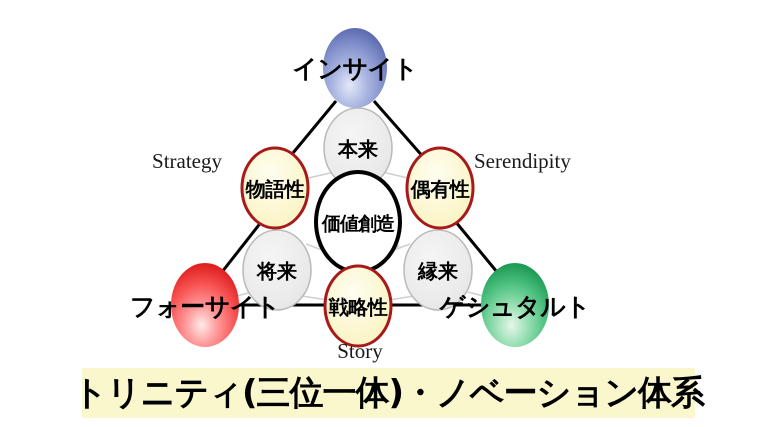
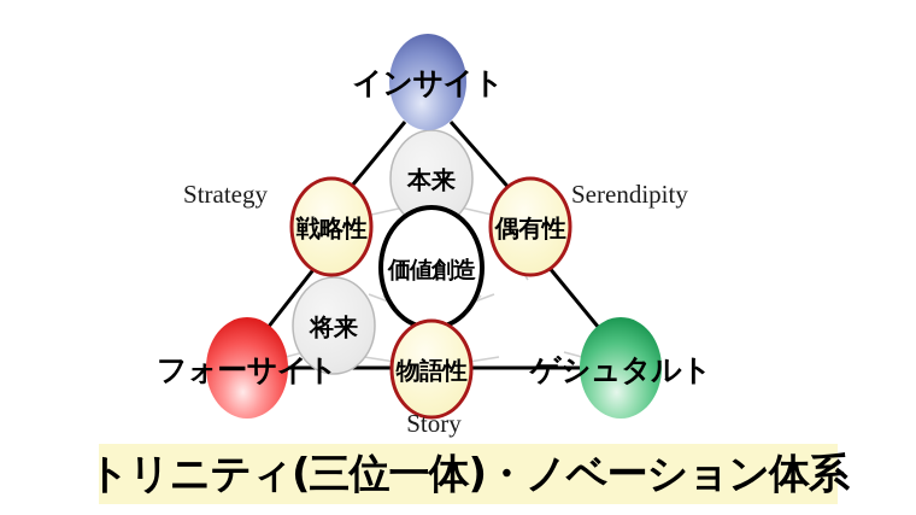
  本来
  将来
- 縁来
  価値創造
- 物語性
+ 戦略性
  偶有性
- 戦略性
+ 物語性
  インサイト
  フォーサイト
  ゲシュタルト
  Strategy
  Serendipity
  Story
  トリニティ(三位一体)・ノベーション体系
